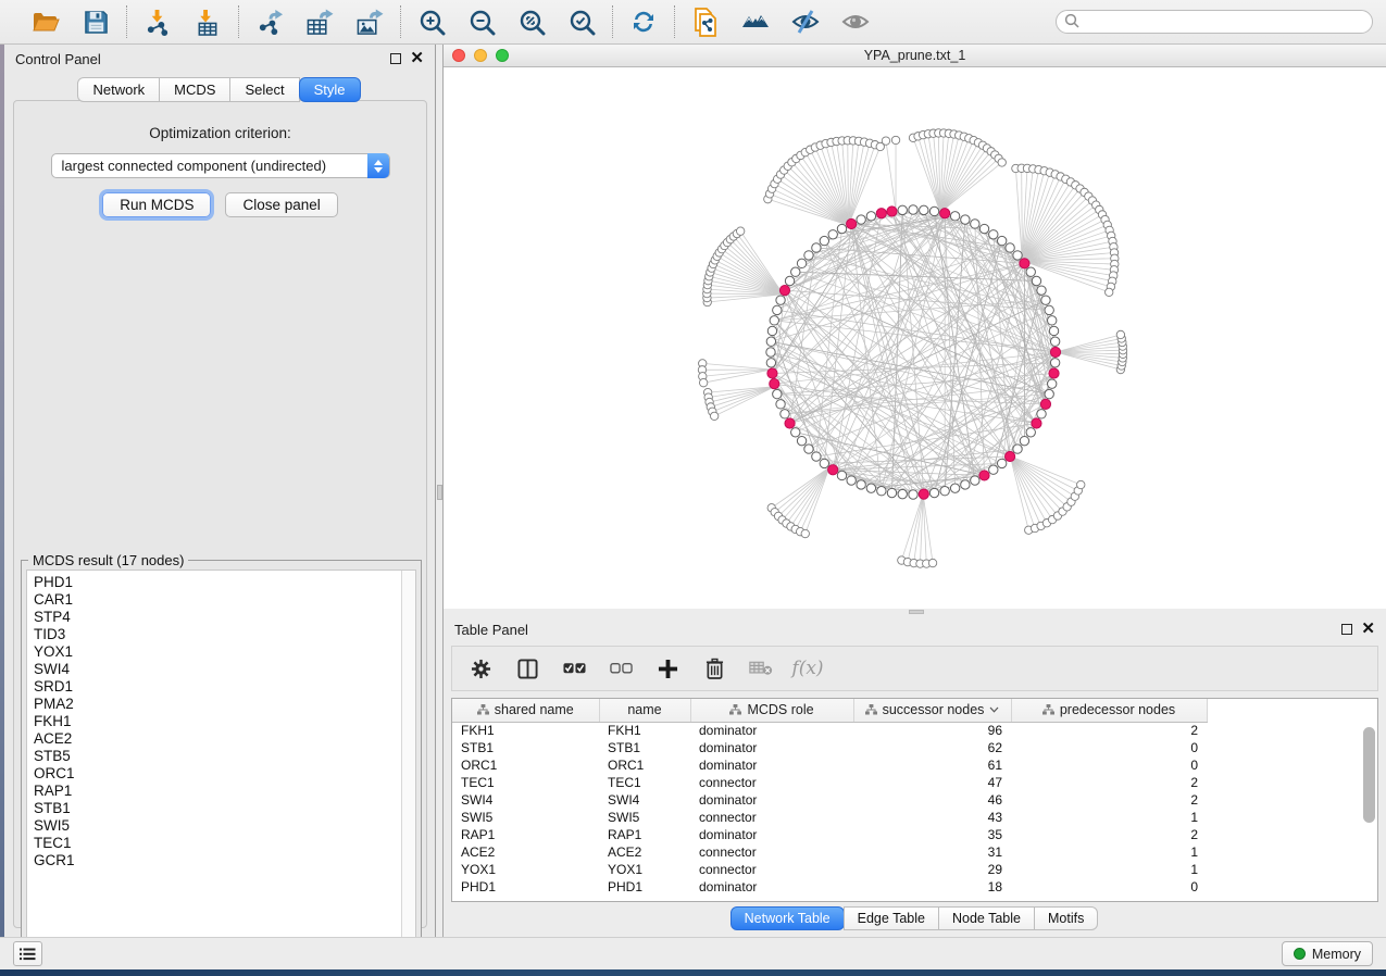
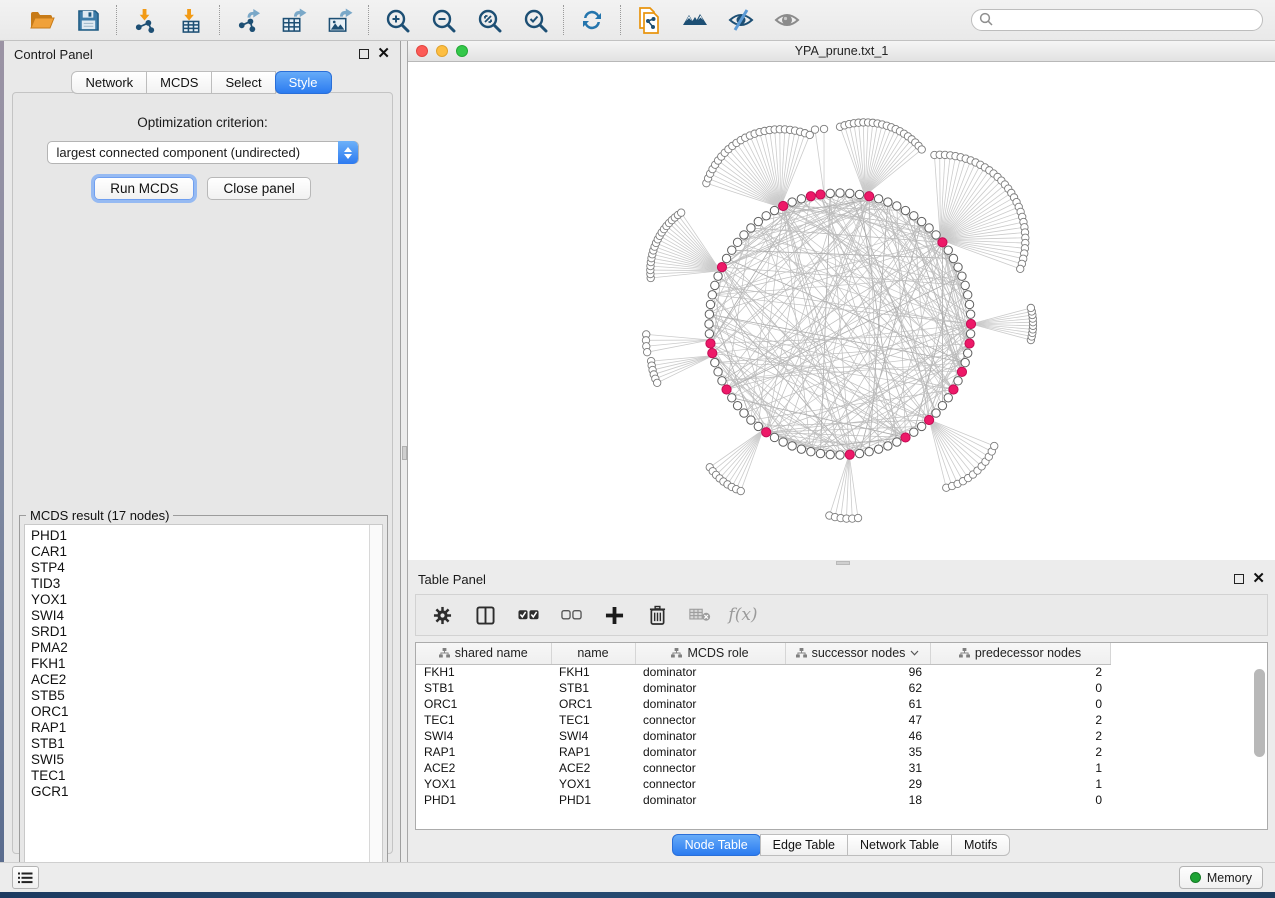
  Control Panel
  ✕
  Network
  MCDS
  Select
  Style
  Optimization criterion:
  largest connected component (undirected)
  Run MCDS
  Close panel
  MCDS result (17 nodes)
  PHD1
  CAR1
  STP4
  TID3
  YOX1
  SWI4
  SRD1
  PMA2
  FKH1
  ACE2
  STB5
  ORC1
  RAP1
  STB1
  SWI5
  TEC1
  GCR1
  YPA_prune.txt_1
  Table Panel
  ✕
  f(x)
  shared name	name	MCDS role	successor nodes	predecessor nodes
  FKH1	FKH1	dominator	96	2
  STB1	STB1	dominator	62	0
  ORC1	ORC1	dominator	61	0
  TEC1	TEC1	connector	47	2
  SWI4	SWI4	dominator	46	2
- SWI5	SWI5	connector	43	1
  RAP1	RAP1	dominator	35	2
  ACE2	ACE2	connector	31	1
  YOX1	YOX1	connector	29	1
  PHD1	PHD1	dominator	18	0
- Network Table
+ Node Table
  Edge Table
- Node Table
+ Network Table
  Motifs
  Memory
